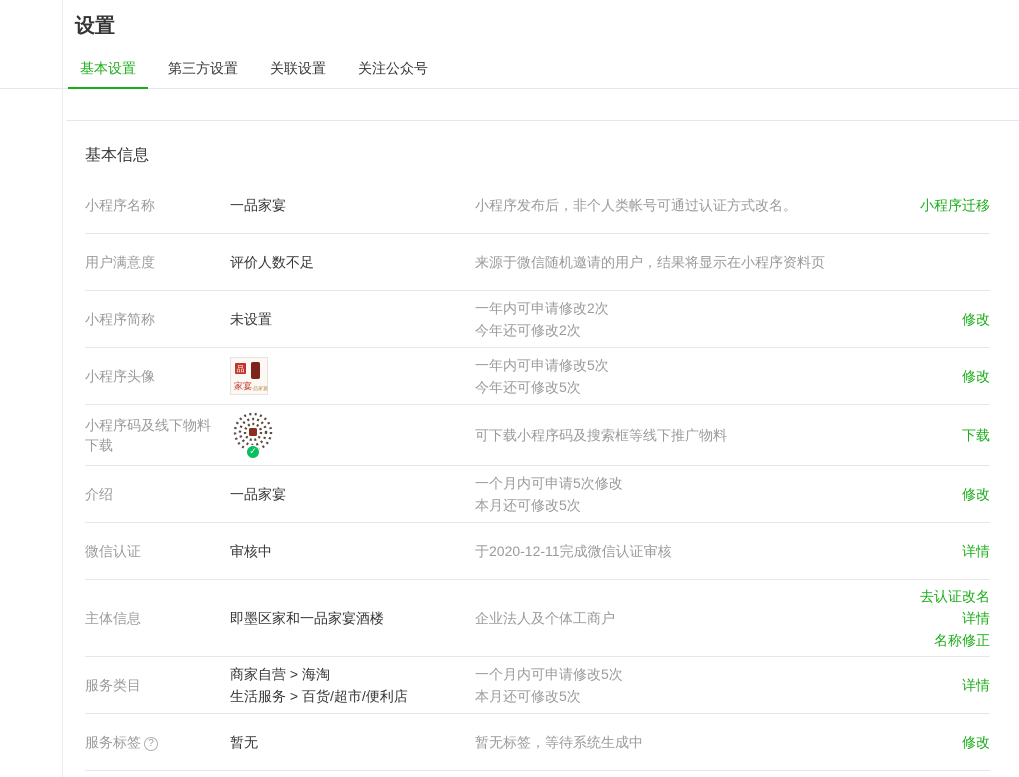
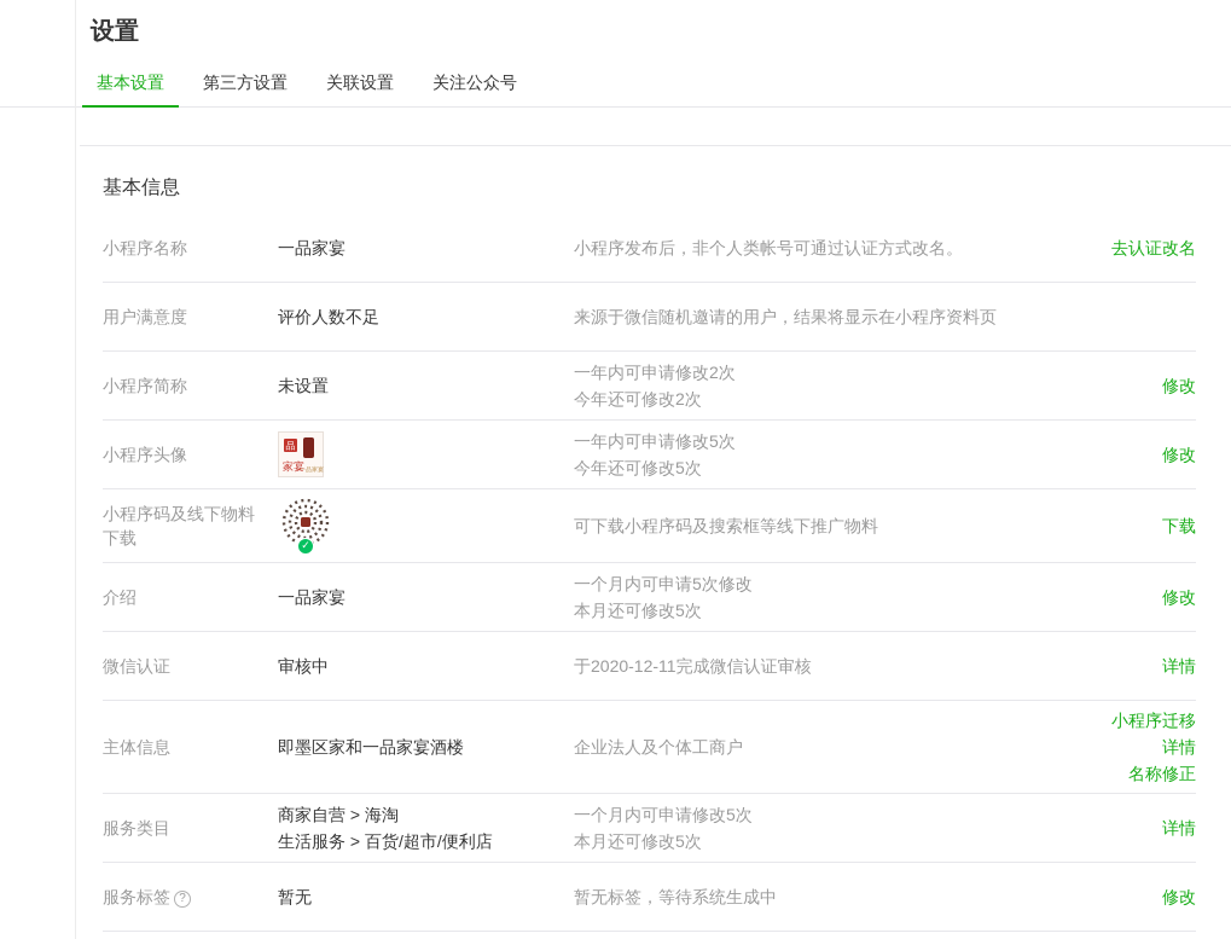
  设置
  基本设置
  第三方设置
  关联设置
  关注公众号
  基本信息
  小程序名称
  一品家宴
  小程序发布后，非个人类帐号可通过认证方式改名。
- 小程序迁移
+ 去认证改名
  用户满意度
  评价人数不足
  来源于微信随机邀请的用户，结果将显示在小程序资料页
  小程序简称
  未设置
  一年内可申请修改2次
  今年还可修改2次
  修改
  小程序头像
  品
  家宴
  一年内可申请修改5次
  今年还可修改5次
  修改
  小程序码及线下物料下载
  ✓
  可下载小程序码及搜索框等线下推广物料
  下载
  介绍
  一品家宴
  一个月内可申请5次修改
  本月还可修改5次
  修改
  微信认证
  审核中
  于2020-12-11完成微信认证审核
  详情
  主体信息
  即墨区家和一品家宴酒楼
  企业法人及个体工商户
- 去认证改名
+ 小程序迁移
  详情
  名称修正
  服务类目
  商家自营 > 海淘
  生活服务 > 百货/超市/便利店
  一个月内可申请修改5次
  本月还可修改5次
  详情
  服务标签 ?
  暂无
  暂无标签，等待系统生成中
  修改
